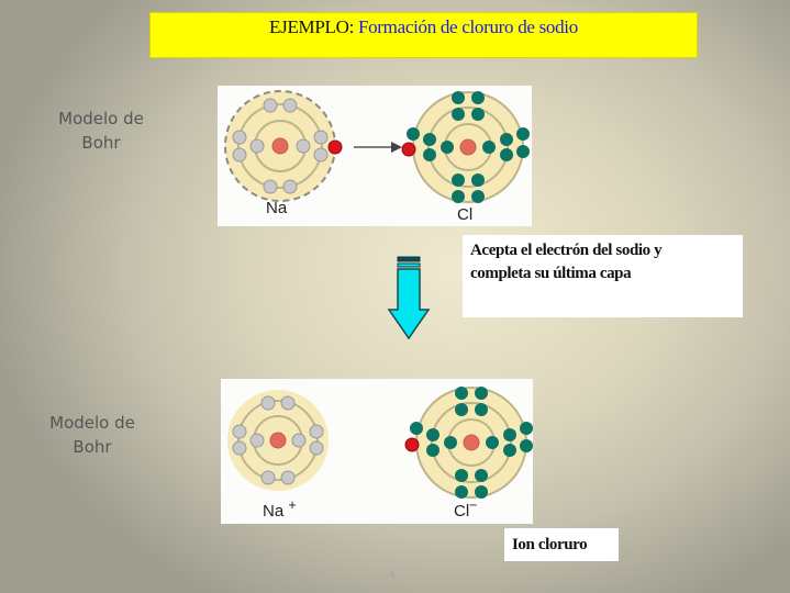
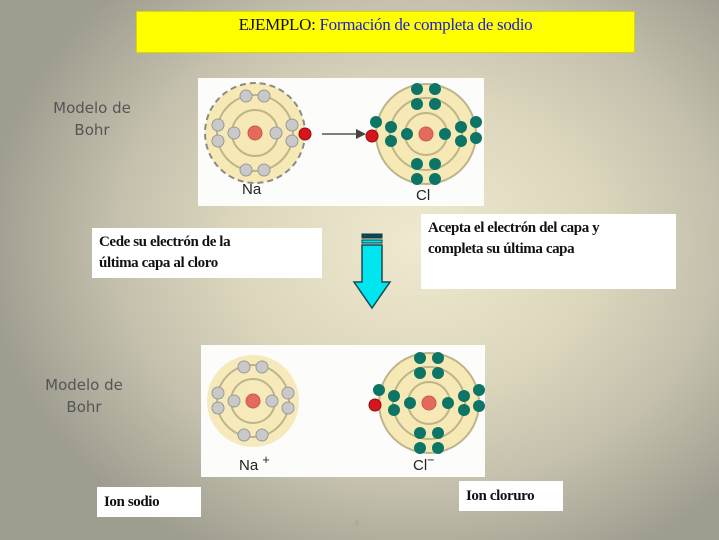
- EJEMPLO: Formación de cloruro de sodio
+ EJEMPLO: Formación de completa de sodio
  Modelo de
  Bohr
  Na
  Cl
+ Cede su electrón de la
+ última capa al cloro
- Acepta el electrón del sodio y
+ Acepta el electrón del capa y
  completa su última capa
  Modelo de
  Bohr
  Na +
  Cl−
+ Ion sodio
  Ion cloruro
